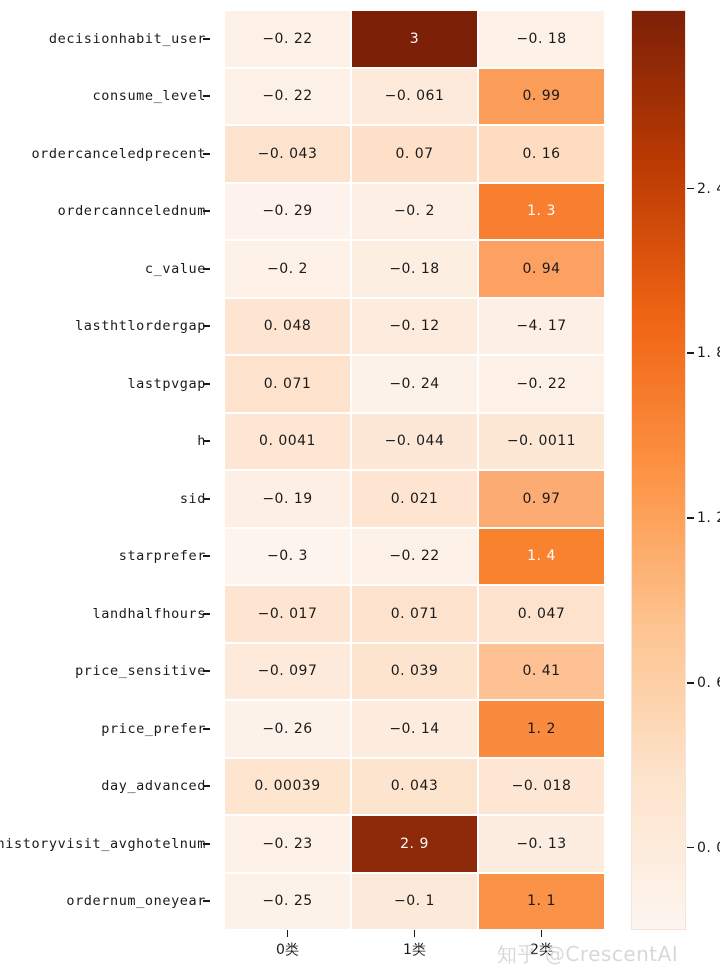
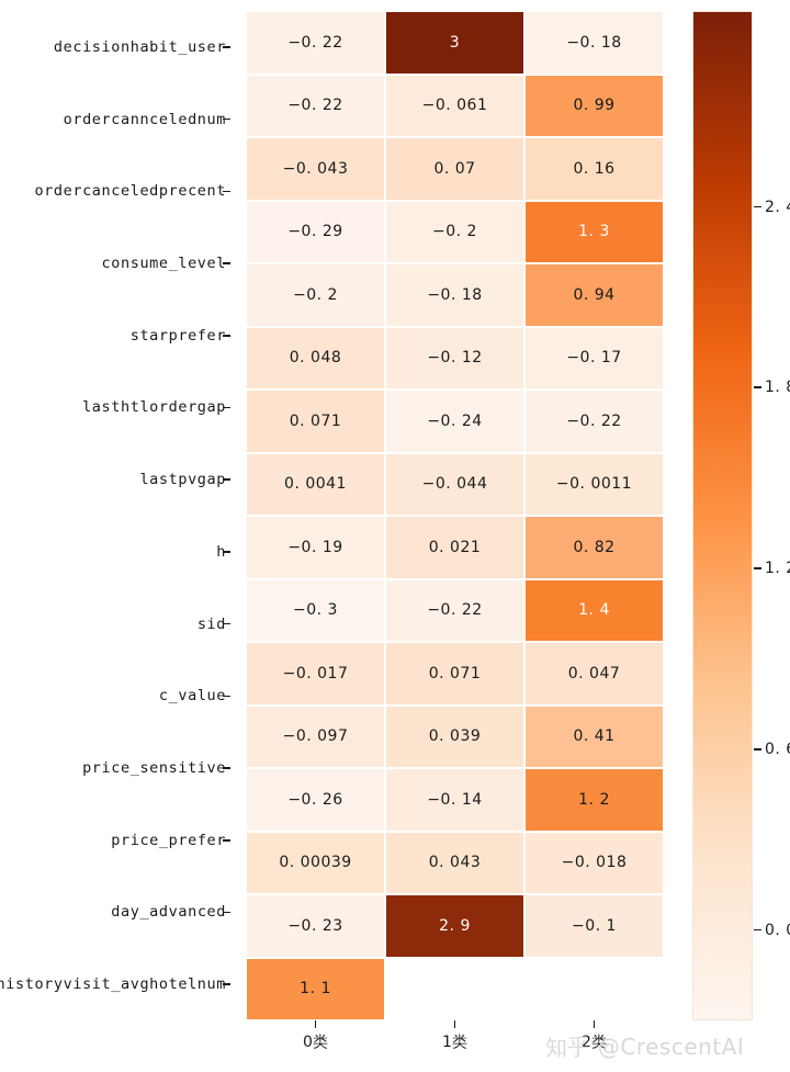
  decisionhabit_user
- consume_level
+ ordercanncelednum
  ordercanceledprecent
- ordercanncelednum
+ consume_level
- c_value
+ starprefer
  lasthtlordergap
  lastpvgap
  h
  sid
- starprefer
+ c_value
- landhalfhours
  price_sensitive
  price_prefer
  day_advanced
  historyvisit_avghotelnum
- ordernum_oneyear
  −0. 22
  3
  −0. 18
  −0. 22
  −0. 061
  0. 99
  −0. 043
  0. 07
  0. 16
  −0. 29
  −0. 2
  1. 3
  −0. 2
  −0. 18
  0. 94
  0. 048
  −0. 12
- −4. 17
+ −0. 17
  0. 071
  −0. 24
  −0. 22
  0. 0041
  −0. 044
  −0. 0011
  −0. 19
  0. 021
- 0. 97
+ 0. 82
  −0. 3
  −0. 22
  1. 4
  −0. 017
  0. 071
  0. 047
  −0. 097
  0. 039
  0. 41
  −0. 26
  −0. 14
  1. 2
  0. 00039
  0. 043
  −0. 018
  −0. 23
  2. 9
- −0. 13
- −0. 25
  −0. 1
  1. 1
  0类
  1类
  2类
  知乎 @CrescentAI
